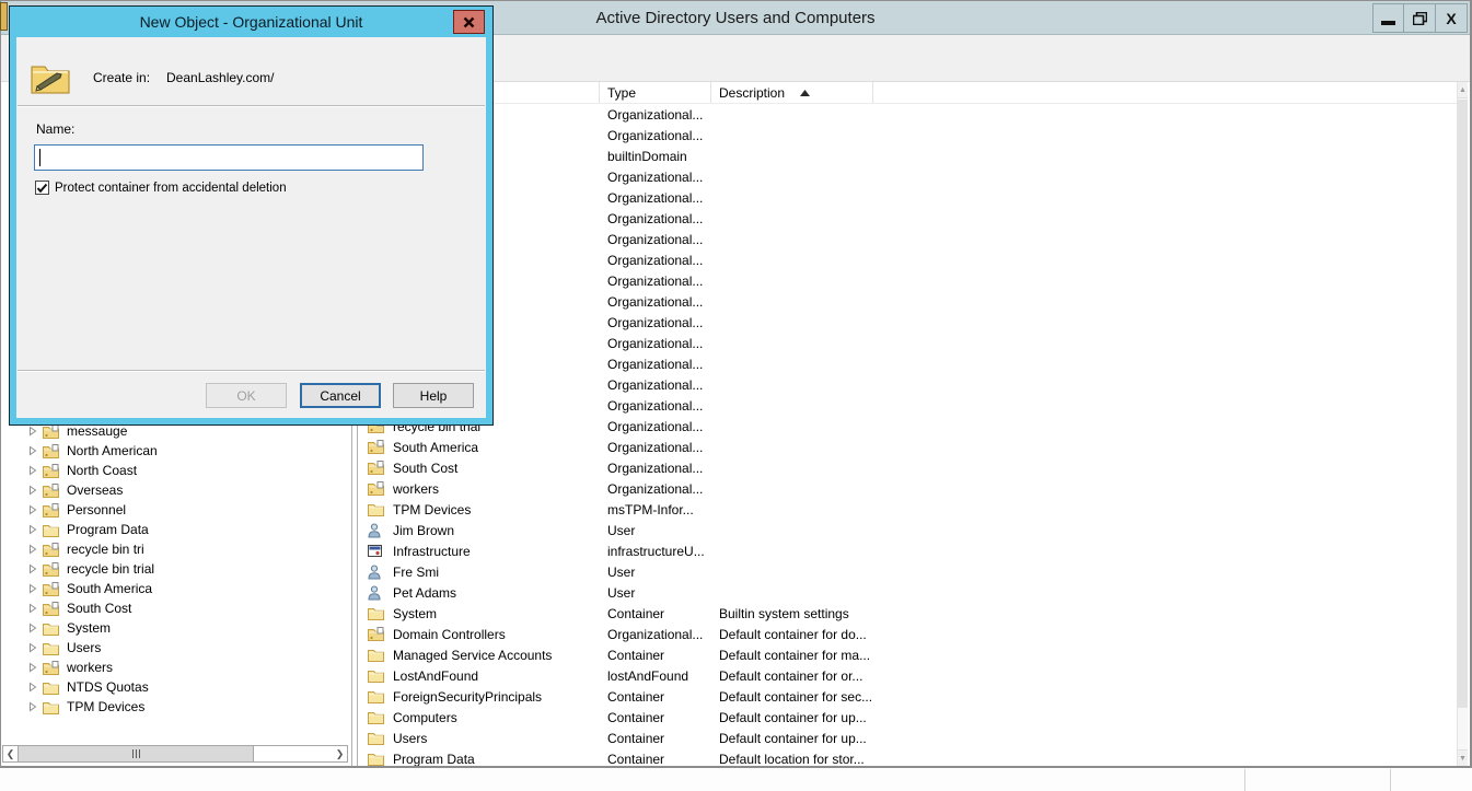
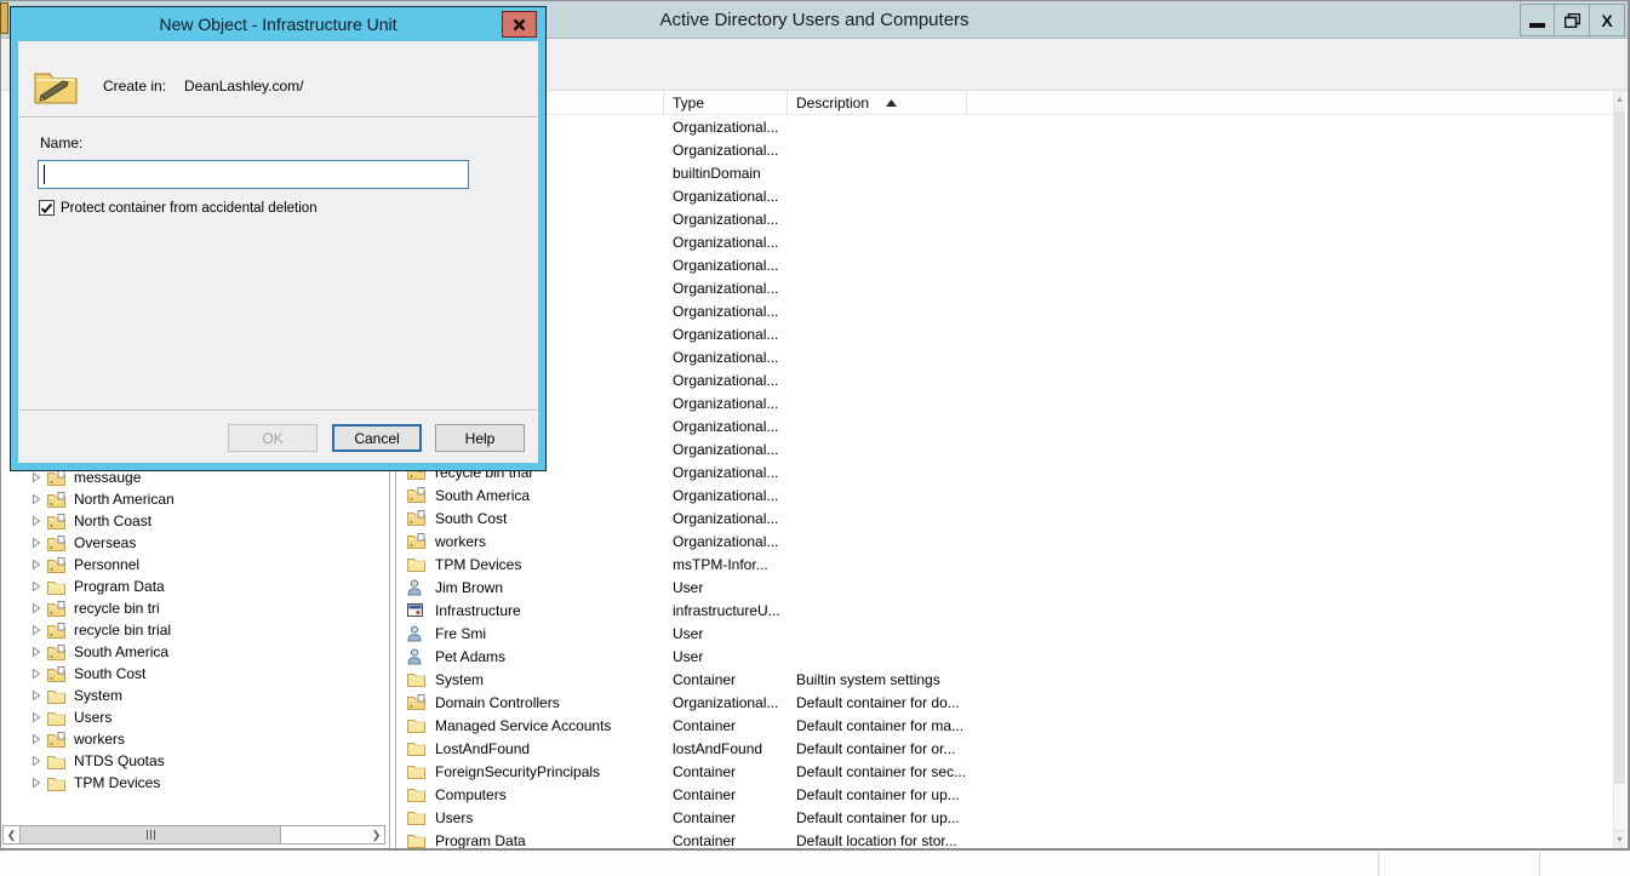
  Active Directory Users and Computers
  X
  messauge
  North American
  North Coast
  Overseas
  Personnel
  Program Data
  recycle bin tri
  recycle bin trial
  South America
  South Cost
  System
  Users
  workers
  NTDS Quotas
  TPM Devices
  ❮
  ❯
  Type
  Description
  Organizational...
  Organizational...
  builtinDomain
  Organizational...
  Organizational...
  Organizational...
  Organizational...
  Organizational...
  Organizational...
  Organizational...
  Organizational...
  Organizational...
  Organizational...
  Organizational...
  Organizational...
  recycle bin trial
  Organizational...
  South America
  Organizational...
  South Cost
  Organizational...
  workers
  Organizational...
  TPM Devices
  msTPM-Infor...
  Jim Brown
  User
  Infrastructure
  infrastructureU...
  Fre Smi
  User
  Pet Adams
  User
  System
  Container
  Builtin system settings
  Domain Controllers
  Organizational...
  Default container for do...
  Managed Service Accounts
  Container
  Default container for ma...
  LostAndFound
  lostAndFound
  Default container for or...
  ForeignSecurityPrincipals
  Container
  Default container for sec...
  Computers
  Container
  Default container for up...
  Users
  Container
  Default container for up...
  Program Data
  Container
  Default location for stor...
- New Object - Organizational Unit
+ New Object - Infrastructure Unit
  Create in:
  DeanLashley.com/
  Name:
  Protect container from accidental deletion
  OK
  Cancel
  Help
